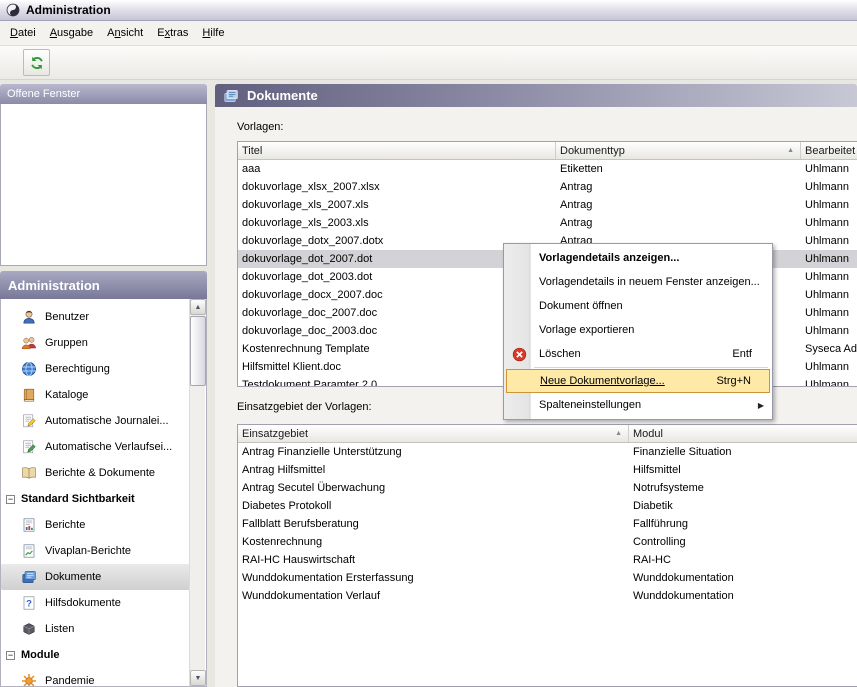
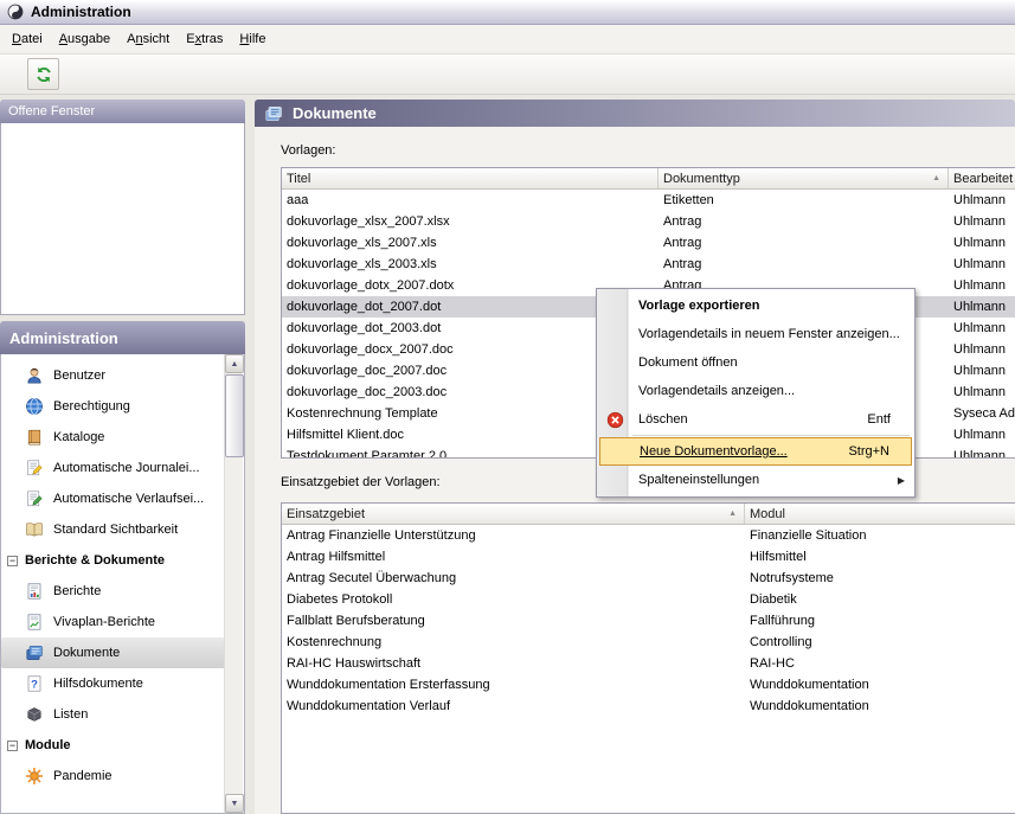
  Administration
  Datei
  Ausgabe
  Ansicht
  Extras
  Hilfe
  Offene Fenster
  Administration
  Benutzer
- Gruppen
  Berechtigung
  Kataloge
  Automatische Journalei...
  Automatische Verlaufsei...
- Berichte & Dokumente
+ Standard Sichtbarkeit
  −
- Standard Sichtbarkeit
+ Berichte & Dokumente
  Berichte
  Vivaplan-Berichte
  Dokumente
  ?
  Hilfsdokumente
  Listen
  −
  Module
  Pandemie
  Dokumente
  Vorlagen:
  Titel
  Dokumenttyp
  Bearbeitet
  aaa
  Etiketten
  Uhlmann
  dokuvorlage_xlsx_2007.xlsx
  Antrag
  Uhlmann
  dokuvorlage_xls_2007.xls
  Antrag
  Uhlmann
  dokuvorlage_xls_2003.xls
  Antrag
  Uhlmann
  dokuvorlage_dotx_2007.dotx
  Antrag
  Uhlmann
  dokuvorlage_dot_2007.dot
  Uhlmann
  dokuvorlage_dot_2003.dot
  Uhlmann
  dokuvorlage_docx_2007.doc
  Uhlmann
  dokuvorlage_doc_2007.doc
  Uhlmann
  dokuvorlage_doc_2003.doc
  Uhlmann
  Kostenrechnung Template
  Hilfsmittel Klient.doc
  Uhlmann
  Testdokument Paramter 2.0
  Uhlmann
  Einsatzgebiet der Vorlagen:
  Einsatzgebiet
  Modul
  Antrag Finanzielle Unterstützung
  Finanzielle Situation
  Antrag Hilfsmittel
  Hilfsmittel
  Antrag Secutel Überwachung
  Notrufsysteme
  Diabetes Protokoll
  Diabetik
  Fallblatt Berufsberatung
  Fallführung
  Kostenrechnung
  Controlling
  RAI-HC Hauswirtschaft
  RAI-HC
  Wunddokumentation Ersterfassung
  Wunddokumentation
  Wunddokumentation Verlauf
  Wunddokumentation
- Vorlagendetails anzeigen...
+ Vorlage exportieren
  Vorlagendetails in neuem Fenster anzeigen...
  Dokument öffnen
- Vorlage exportieren
+ Vorlagendetails anzeigen...
  Löschen
  Entf
  Neue Dokumentvorlage...
  Strg+N
  Spalteneinstellungen
  ▶
